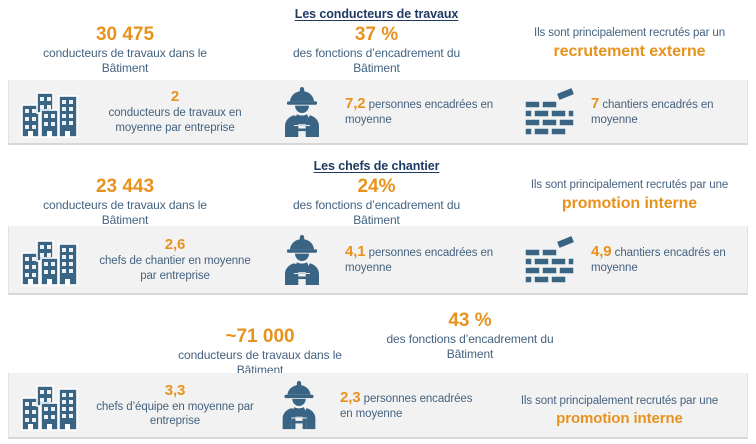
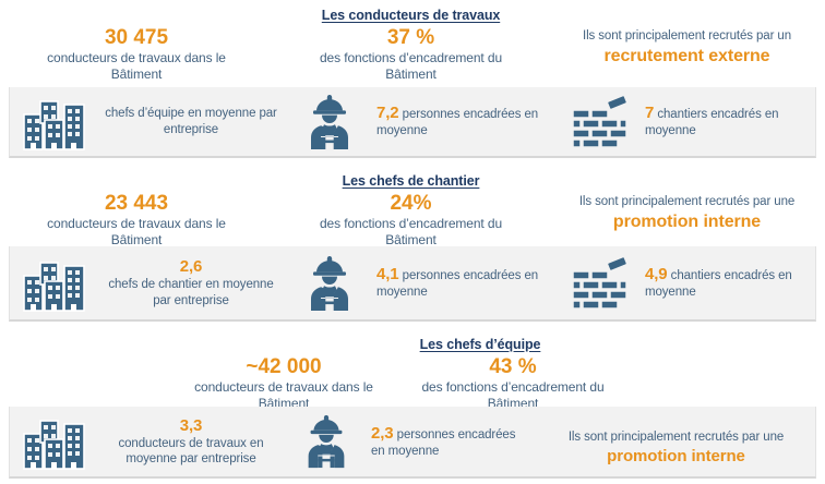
  30 475
  conducteurs de travaux dans le Bâtiment
  Les conducteurs de travaux
  37 %
  des fonctions d’encadrement du Bâtiment
  Ils sont principalement recrutés par un
  recrutement externe
- 2
- conducteurs de travaux en moyenne par entreprise
+ chefs d’équipe en moyenne par entreprise
  7,2 personnes encadrées en moyenne
  7 chantiers encadrés en moyenne
  23 443
  conducteurs de travaux dans le Bâtiment
  Les chefs de chantier
  24%
  des fonctions d’encadrement du Bâtiment
  Ils sont principalement recrutés par une
  promotion interne
  2,6
  chefs de chantier en moyenne par entreprise
  4,1 personnes encadrées en moyenne
  4,9 chantiers encadrés en moyenne
- ~71 000
+ ~42 000
  conducteurs de travaux dans le Bâtiment
+ Les chefs d’équipe
  43 %
  des fonctions d’encadrement du Bâtiment
  3,3
- chefs d’équipe en moyenne par entreprise
+ conducteurs de travaux en moyenne par entreprise
  2,3 personnes encadrées en moyenne
  Ils sont principalement recrutés par une
  promotion interne
